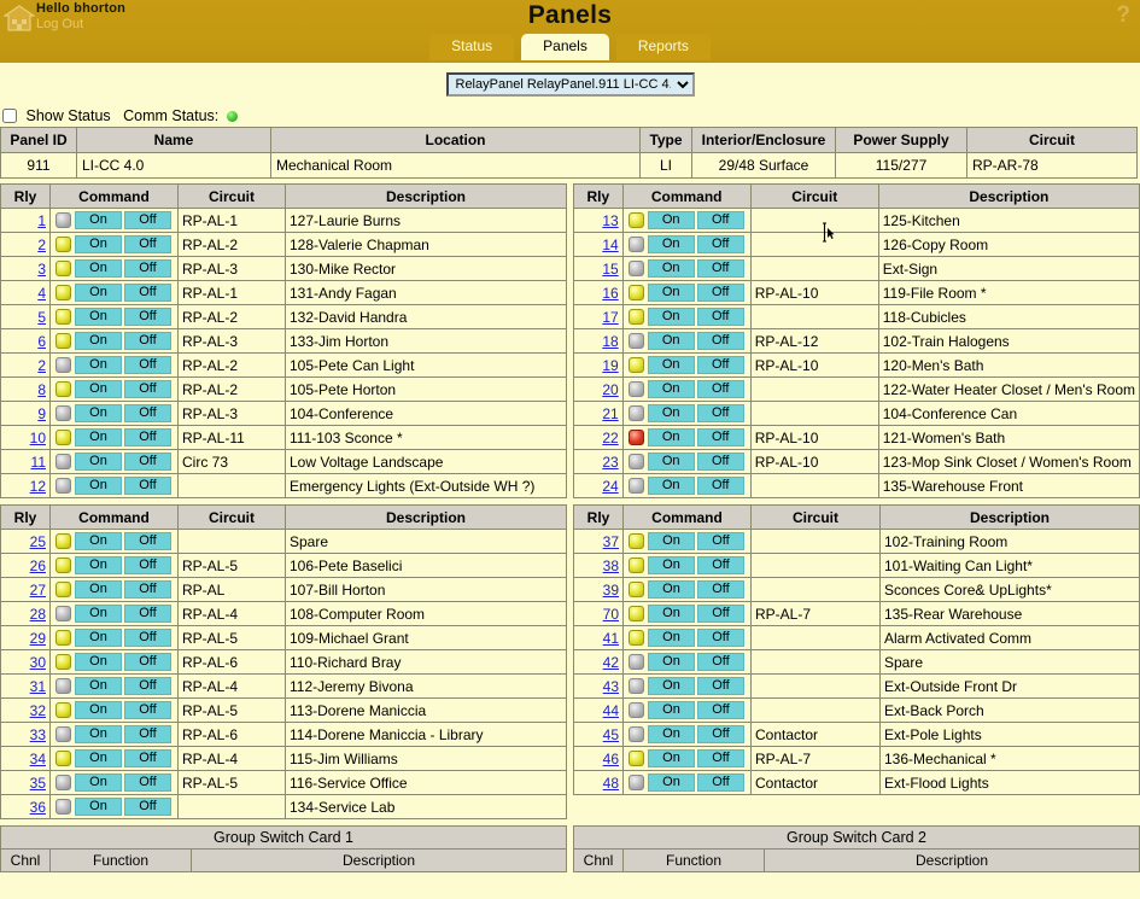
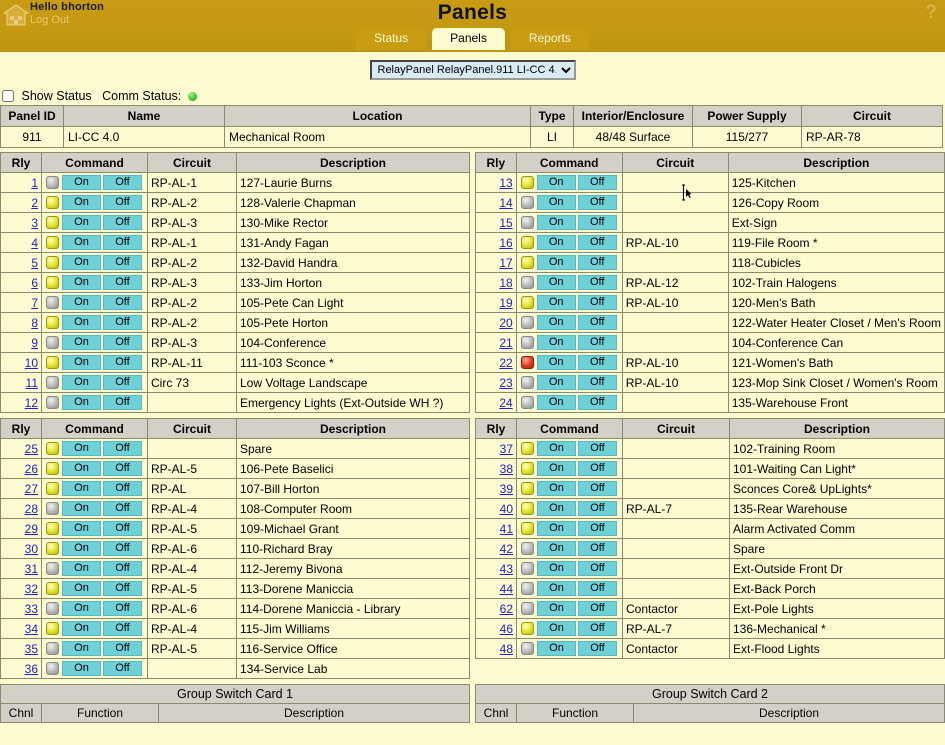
  Hello bhorton
  Log Out
  Panels
  ?
  Status Panels Reports
  RelayPanel RelayPanel.911 LI-CC 4
  Show Status Comm Status:
  Panel ID	Name	Location	Type	Interior/Enclosure	Power Supply	Circuit
- 911	LI-CC 4.0	Mechanical Room	LI	29/48 Surface	115/277	RP-AR-78
+ 911	LI-CC 4.0	Mechanical Room	LI	48/48 Surface	115/277	RP-AR-78
  Rly	Command	Circuit	Description
  1	On Off	RP-AL-1	127-Laurie Burns
  2	On Off	RP-AL-2	128-Valerie Chapman
  3	On Off	RP-AL-3	130-Mike Rector
  4	On Off	RP-AL-1	131-Andy Fagan
  5	On Off	RP-AL-2	132-David Handra
  6	On Off	RP-AL-3	133-Jim Horton
- 2	On Off	RP-AL-2	105-Pete Can Light
+ 7	On Off	RP-AL-2	105-Pete Can Light
  8	On Off	RP-AL-2	105-Pete Horton
  9	On Off	RP-AL-3	104-Conference
  10	On Off	RP-AL-11	111-103 Sconce *
  11	On Off	Circ 73	Low Voltage Landscape
  12	On Off		Emergency Lights (Ext-Outside WH ?)
  Rly	Command	Circuit	Description
  13	On Off		125-Kitchen
  14	On Off		126-Copy Room
  15	On Off		Ext-Sign
  16	On Off	RP-AL-10	119-File Room *
  17	On Off		118-Cubicles
  18	On Off	RP-AL-12	102-Train Halogens
  19	On Off	RP-AL-10	120-Men's Bath
  20	On Off		122-Water Heater Closet / Men's Room
  21	On Off		104-Conference Can
  22	On Off	RP-AL-10	121-Women's Bath
  23	On Off	RP-AL-10	123-Mop Sink Closet / Women's Room
  24	On Off		135-Warehouse Front
  Rly	Command	Circuit	Description
  25	On Off		Spare
  26	On Off	RP-AL-5	106-Pete Baselici
  27	On Off	RP-AL	107-Bill Horton
  28	On Off	RP-AL-4	108-Computer Room
  29	On Off	RP-AL-5	109-Michael Grant
  30	On Off	RP-AL-6	110-Richard Bray
  31	On Off	RP-AL-4	112-Jeremy Bivona
  32	On Off	RP-AL-5	113-Dorene Maniccia
  33	On Off	RP-AL-6	114-Dorene Maniccia - Library
  34	On Off	RP-AL-4	115-Jim Williams
  35	On Off	RP-AL-5	116-Service Office
  36	On Off		134-Service Lab
  Rly	Command	Circuit	Description
  37	On Off		102-Training Room
  38	On Off		101-Waiting Can Light*
  39	On Off		Sconces Core& UpLights*
- 70	On Off	RP-AL-7	135-Rear Warehouse
+ 40	On Off	RP-AL-7	135-Rear Warehouse
  41	On Off		Alarm Activated Comm
  42	On Off		Spare
  43	On Off		Ext-Outside Front Dr
  44	On Off		Ext-Back Porch
- 45	On Off	Contactor	Ext-Pole Lights
+ 62	On Off	Contactor	Ext-Pole Lights
  46	On Off	RP-AL-7	136-Mechanical *
  48	On Off	Contactor	Ext-Flood Lights
  Group Switch Card 1
  Chnl	Function	Description
  Group Switch Card 2
  Chnl	Function	Description
